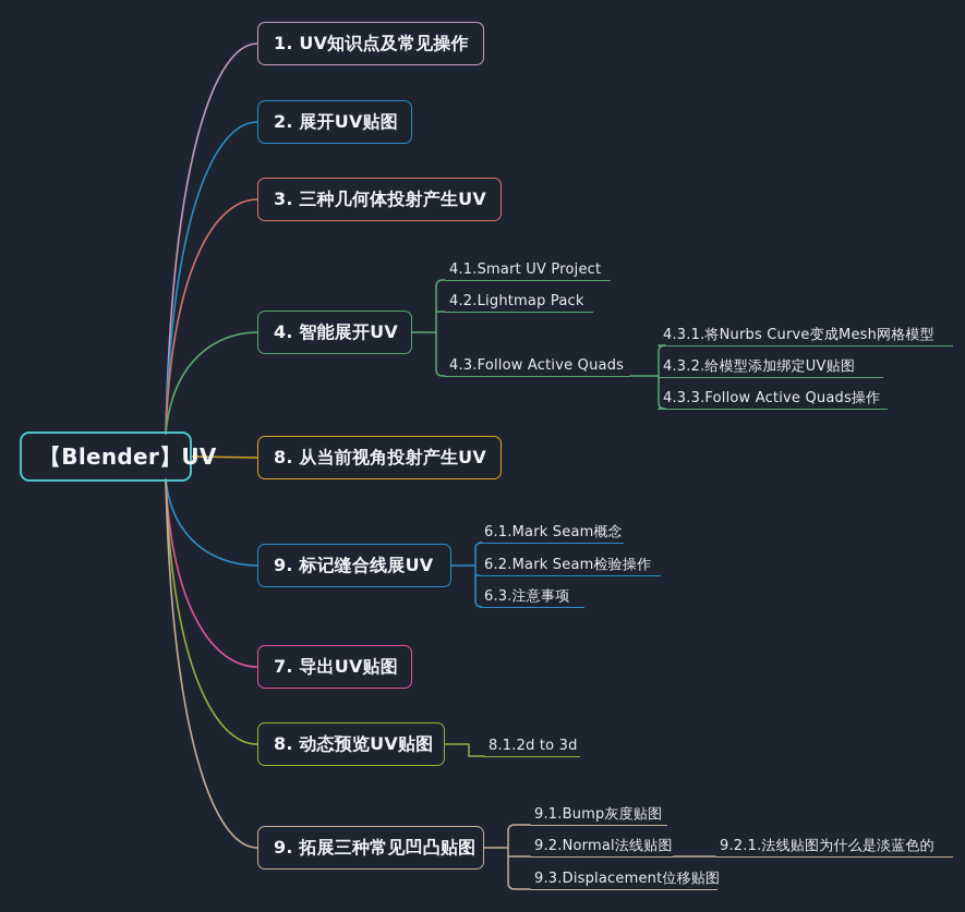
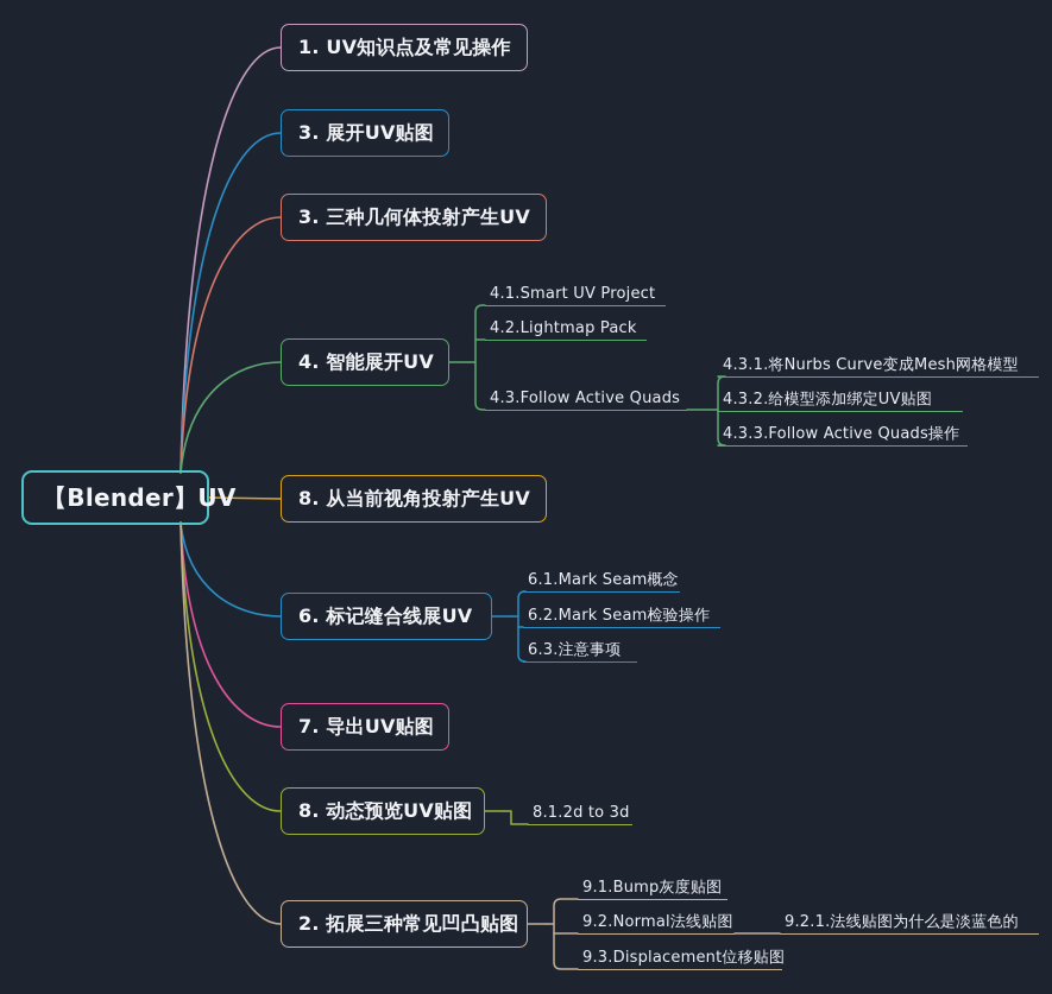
  【Blender】UV
  1. UV知识点及常见操作
- 2. 展开UV贴图
+ 3. 展开UV贴图
  3. 三种几何体投射产生UV
  4. 智能展开UV
  4.1.Smart UV Project
  4.2.Lightmap Pack
  4.3.Follow Active Quads
  4.3.1.将Nurbs Curve变成Mesh网格模型
  4.3.2.给模型添加绑定UV贴图
  4.3.3.Follow Active Quads操作
  8. 从当前视角投射产生UV
- 9. 标记缝合线展UV
+ 6. 标记缝合线展UV
  6.1.Mark Seam概念
  6.2.Mark Seam检验操作
  6.3.注意事项
  7. 导出UV贴图
  8. 动态预览UV贴图
  8.1.2d to 3d
- 9. 拓展三种常见凹凸贴图
+ 2. 拓展三种常见凹凸贴图
  9.1.Bump灰度贴图
  9.2.Normal法线贴图
  9.2.1.法线贴图为什么是淡蓝色的
  9.3.Displacement位移贴图
